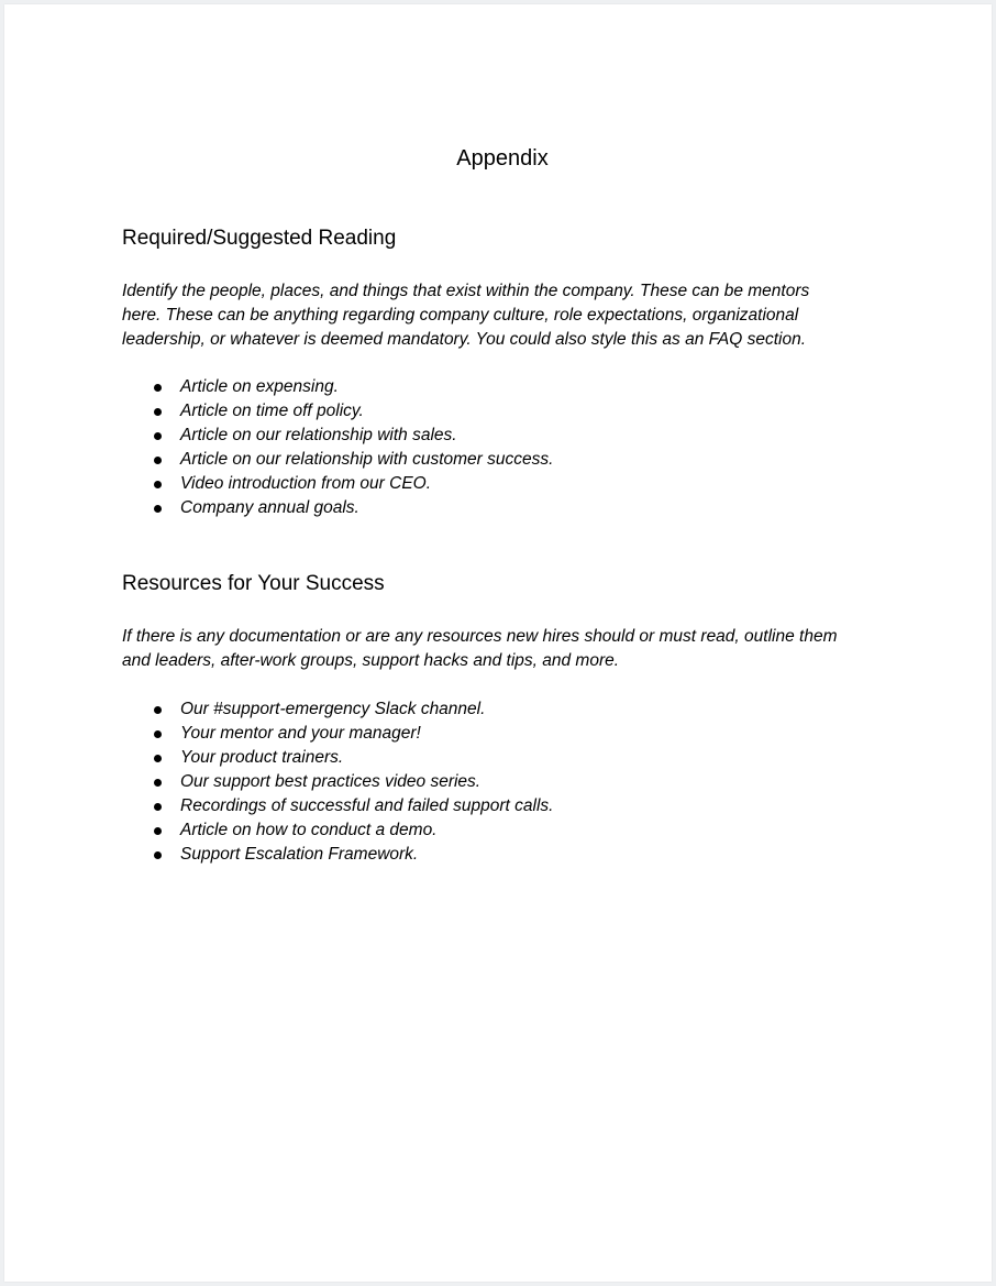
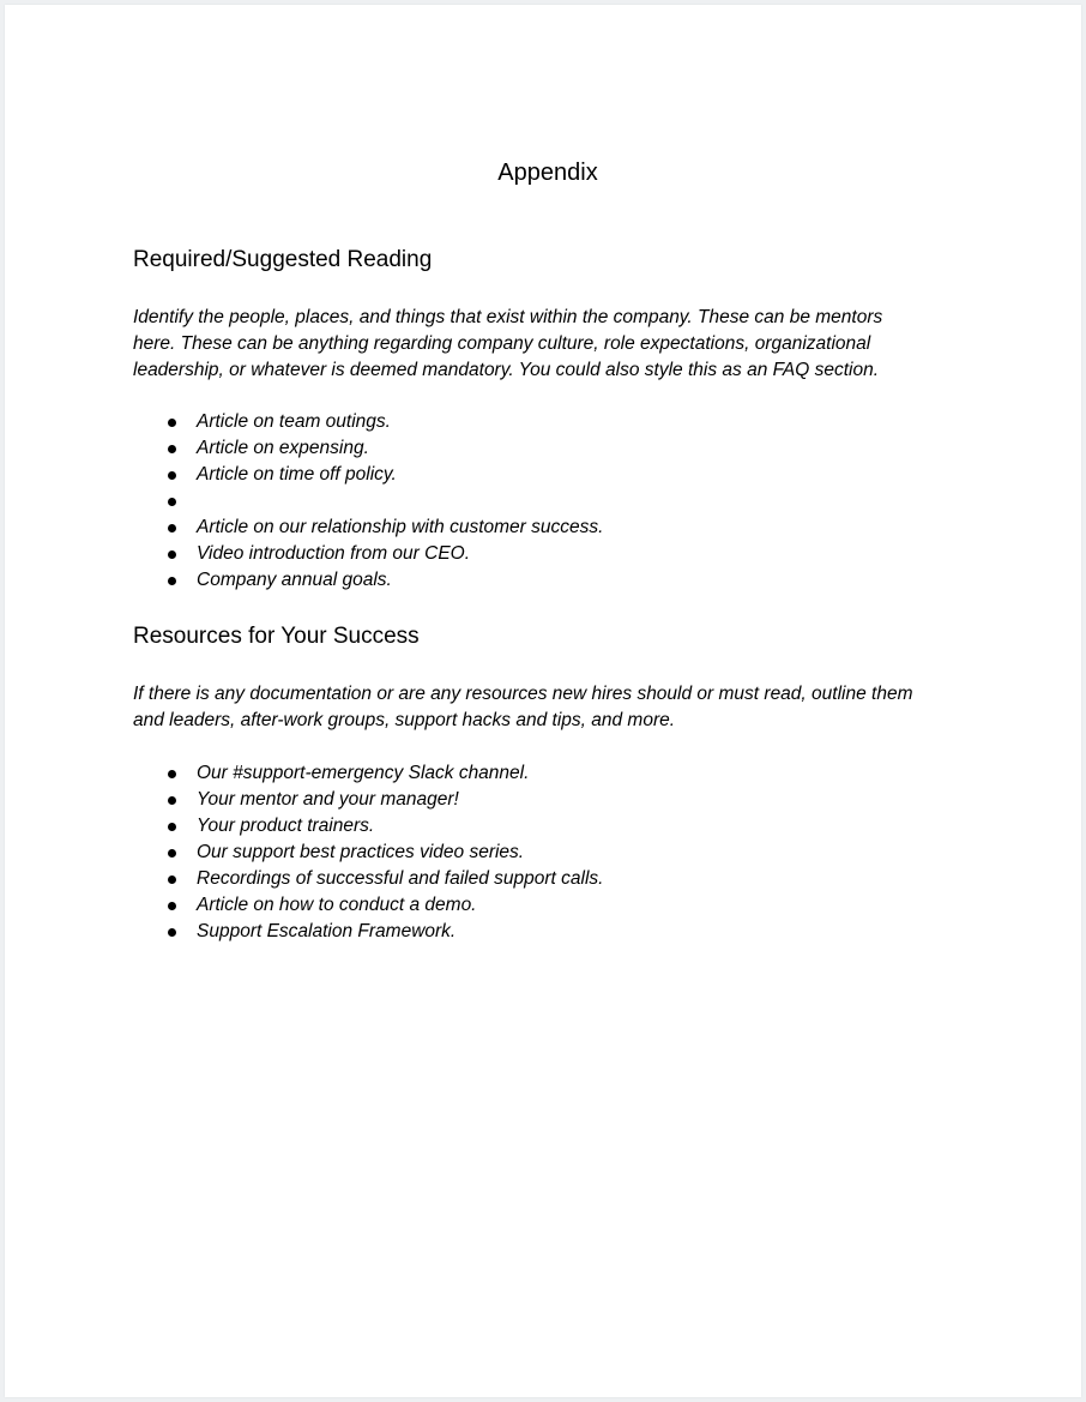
  Appendix
  Required/Suggested Reading
  Identify the people, places, and things that exist within the company. These can be mentors
  here. These can be anything regarding company culture, role expectations, organizational
  leadership, or whatever is deemed mandatory. You could also style this as an FAQ section.
+ Article on team outings.
  Article on expensing.
  Article on time off policy.
- Article on our relationship with sales.
  Article on our relationship with customer success.
  Video introduction from our CEO.
  Company annual goals.
  Resources for Your Success
  If there is any documentation or are any resources new hires should or must read, outline them
  and leaders, after-work groups, support hacks and tips, and more.
  Our #support-emergency Slack channel.
  Your mentor and your manager!
  Your product trainers.
  Our support best practices video series.
  Recordings of successful and failed support calls.
  Article on how to conduct a demo.
  Support Escalation Framework.
